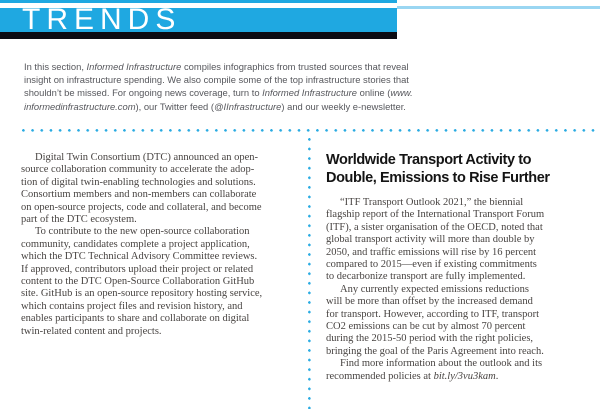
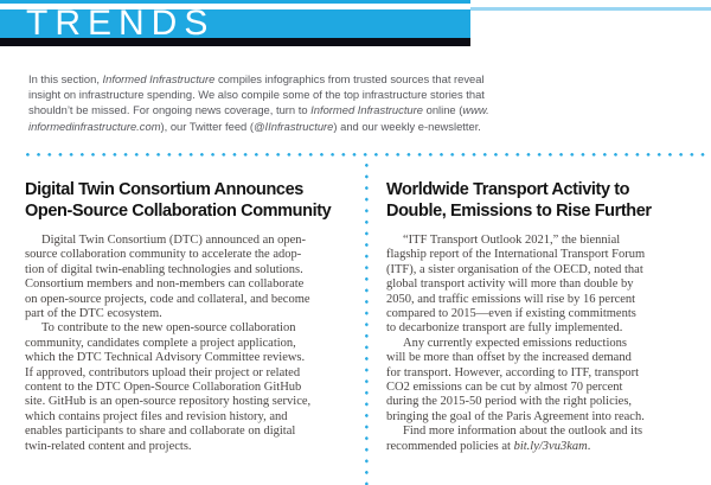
  TRENDS
  In this section, Informed Infrastructure compiles infographics from trusted sources that reveal
  insight on infrastructure spending. We also compile some of the top infrastructure stories that
  shouldn’t be missed. For ongoing news coverage, turn to Informed Infrastructure online (www.
  informedinfrastructure.com), our Twitter feed (@IInfrastructure) and our weekly e-newsletter.
+ Digital Twin Consortium Announces
+ Open-Source Collaboration Community
  Digital Twin Consortium (DTC) announced an open-
  source collaboration community to accelerate the adop-
  tion of digital twin-enabling technologies and solutions.
  Consortium members and non-members can collaborate
  on open-source projects, code and collateral, and become
  part of the DTC ecosystem.
  To contribute to the new open-source collaboration
  community, candidates complete a project application,
  which the DTC Technical Advisory Committee reviews.
  If approved, contributors upload their project or related
  content to the DTC Open-Source Collaboration GitHub
  site. GitHub is an open-source repository hosting service,
  which contains project files and revision history, and
  enables participants to share and collaborate on digital
  twin-related content and projects.
  Worldwide Transport Activity to
  Double, Emissions to Rise Further
  “ITF Transport Outlook 2021,” the biennial
  flagship report of the International Transport Forum
  (ITF), a sister organisation of the OECD, noted that
  global transport activity will more than double by
  2050, and traffic emissions will rise by 16 percent
  compared to 2015—even if existing commitments
  to decarbonize transport are fully implemented.
  Any currently expected emissions reductions
  will be more than offset by the increased demand
  for transport. However, according to ITF, transport
  CO2 emissions can be cut by almost 70 percent
  during the 2015-50 period with the right policies,
  bringing the goal of the Paris Agreement into reach.
  Find more information about the outlook and its
  recommended policies at bit.ly/3vu3kam.
